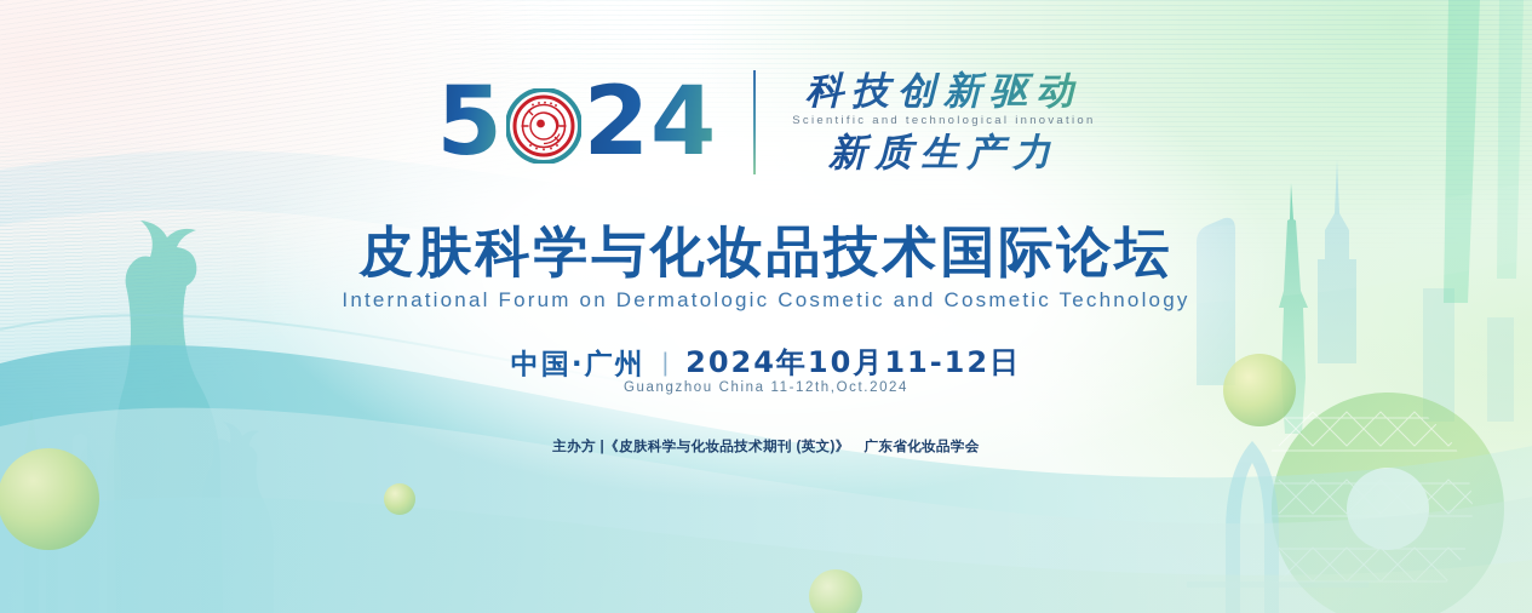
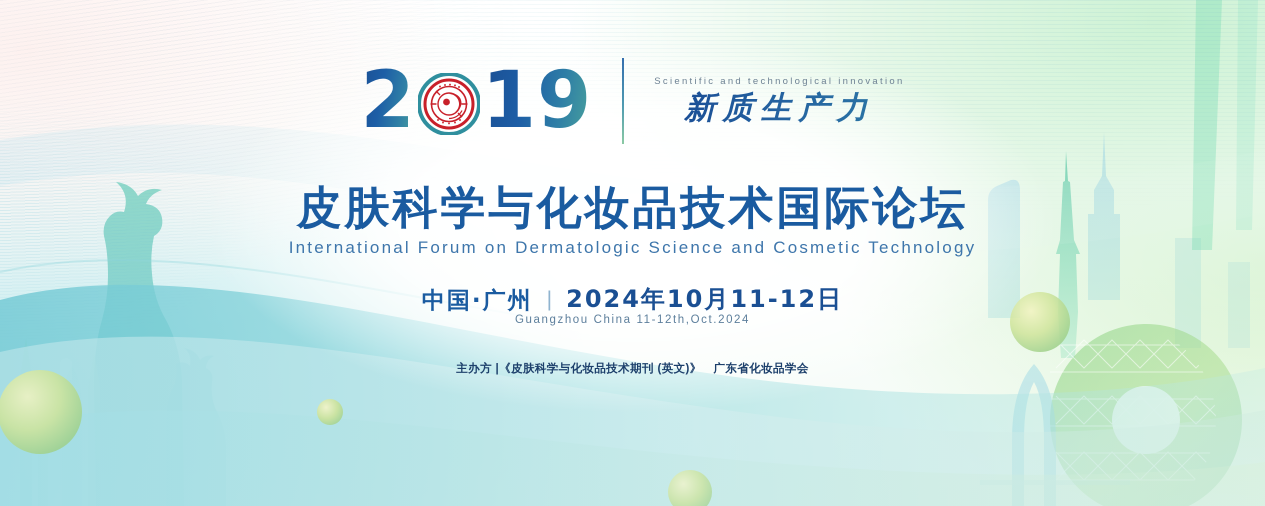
- 5
+ 2
- 24
+ 19
- 科技创新驱动
  Scientific and technological innovation
  新质生产力
  皮肤科学与化妆品技术国际论坛
- International Forum on Dermatologic Cosmetic and Cosmetic Technology
+ International Forum on Dermatologic Science and Cosmetic Technology
  中国·广州
  |
  2024年10月11-12日
  Guangzhou China 11-12th,Oct.2024
  主办方 |《皮肤科学与化妆品技术期刊 (英文)》 广东省化妆品学会
